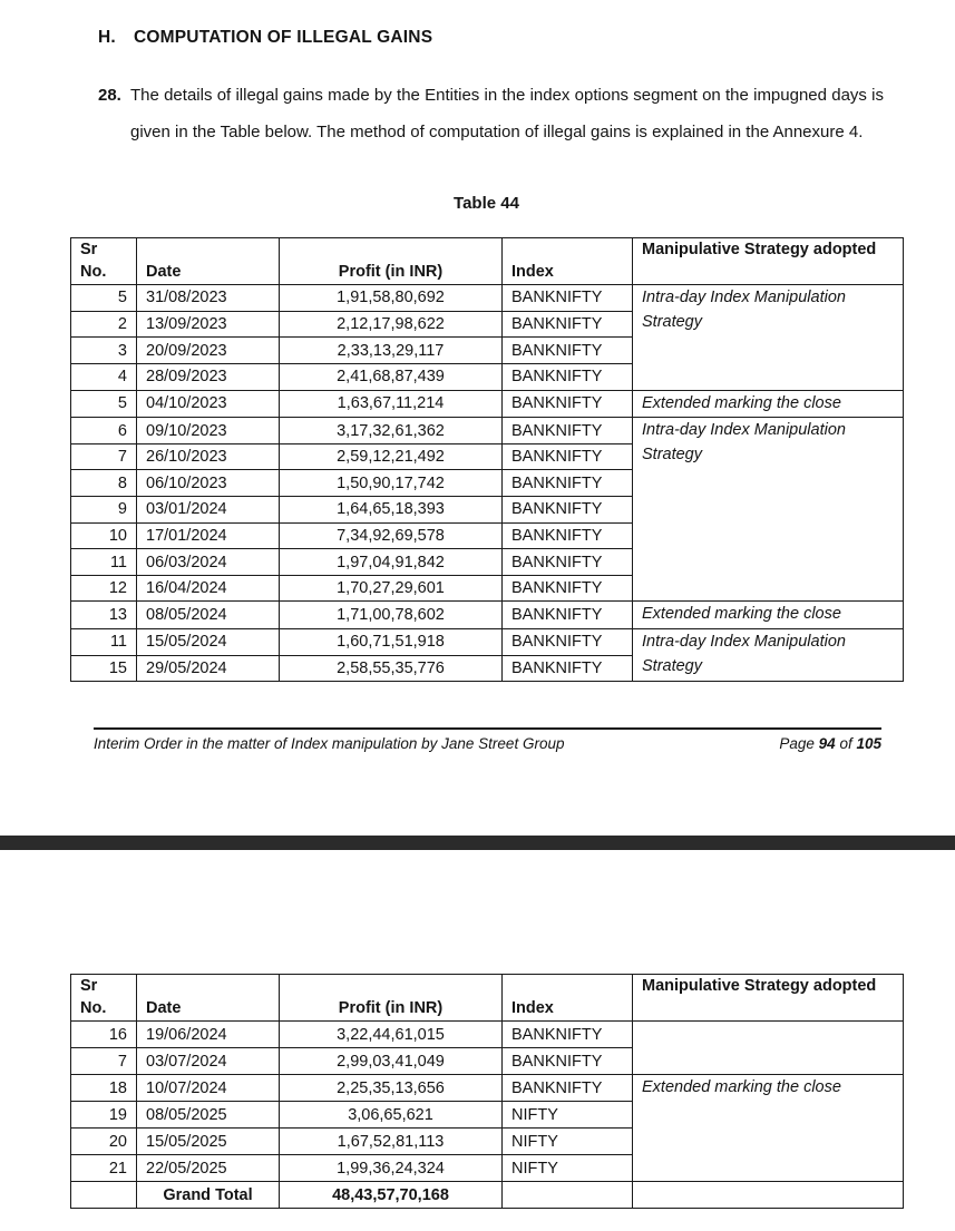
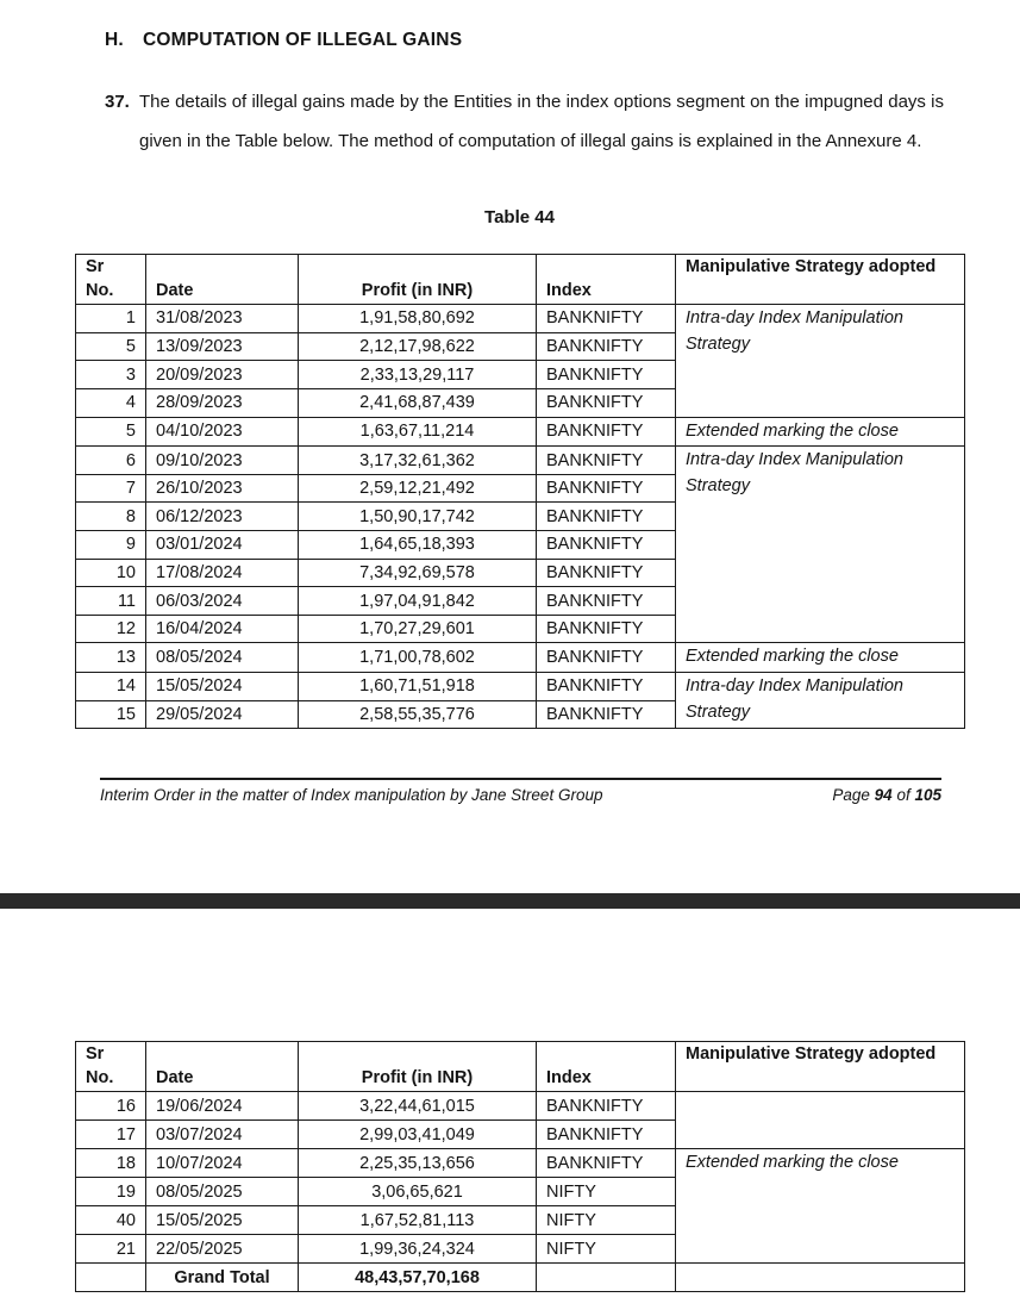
  H. COMPUTATION OF ILLEGAL GAINS
- 28. The details of illegal gains made by the Entities in the index options segment on the impugned days is given in the Table below. The method of computation of illegal gains is explained in the Annexure 4.
+ 37. The details of illegal gains made by the Entities in the index options segment on the impugned days is given in the Table below. The method of computation of illegal gains is explained in the Annexure 4.
  Table 44
  SrNo.	Date	Profit (in INR)	Index	Manipulative Strategy adopted
- 5	31/08/2023	1,91,58,80,692	BANKNIFTY	Intra-day Index Manipulation Strategy
+ 1	31/08/2023	1,91,58,80,692	BANKNIFTY	Intra-day Index Manipulation Strategy
- 2	13/09/2023	2,12,17,98,622	BANKNIFTY
+ 5	13/09/2023	2,12,17,98,622	BANKNIFTY
  3	20/09/2023	2,33,13,29,117	BANKNIFTY
  4	28/09/2023	2,41,68,87,439	BANKNIFTY
  5	04/10/2023	1,63,67,11,214	BANKNIFTY	Extended marking the close
  6	09/10/2023	3,17,32,61,362	BANKNIFTY	Intra-day Index Manipulation Strategy
  7	26/10/2023	2,59,12,21,492	BANKNIFTY
- 8	06/10/2023	1,50,90,17,742	BANKNIFTY
+ 8	06/12/2023	1,50,90,17,742	BANKNIFTY
  9	03/01/2024	1,64,65,18,393	BANKNIFTY
- 10	17/01/2024	7,34,92,69,578	BANKNIFTY
+ 10	17/08/2024	7,34,92,69,578	BANKNIFTY
  11	06/03/2024	1,97,04,91,842	BANKNIFTY
  12	16/04/2024	1,70,27,29,601	BANKNIFTY
  13	08/05/2024	1,71,00,78,602	BANKNIFTY	Extended marking the close
- 11	15/05/2024	1,60,71,51,918	BANKNIFTY	Intra-day Index Manipulation Strategy
+ 14	15/05/2024	1,60,71,51,918	BANKNIFTY	Intra-day Index Manipulation Strategy
  15	29/05/2024	2,58,55,35,776	BANKNIFTY
  Interim Order in the matter of Index manipulation by Jane Street Group
  Page 94 of 105
  SrNo.	Date	Profit (in INR)	Index	Manipulative Strategy adopted
  16	19/06/2024	3,22,44,61,015	BANKNIFTY
- 7	03/07/2024	2,99,03,41,049	BANKNIFTY
+ 17	03/07/2024	2,99,03,41,049	BANKNIFTY
  18	10/07/2024	2,25,35,13,656	BANKNIFTY	Extended marking the close
  19	08/05/2025	3,06,65,621	NIFTY
- 20	15/05/2025	1,67,52,81,113	NIFTY
+ 40	15/05/2025	1,67,52,81,113	NIFTY
  21	22/05/2025	1,99,36,24,324	NIFTY
  	Grand Total	48,43,57,70,168
